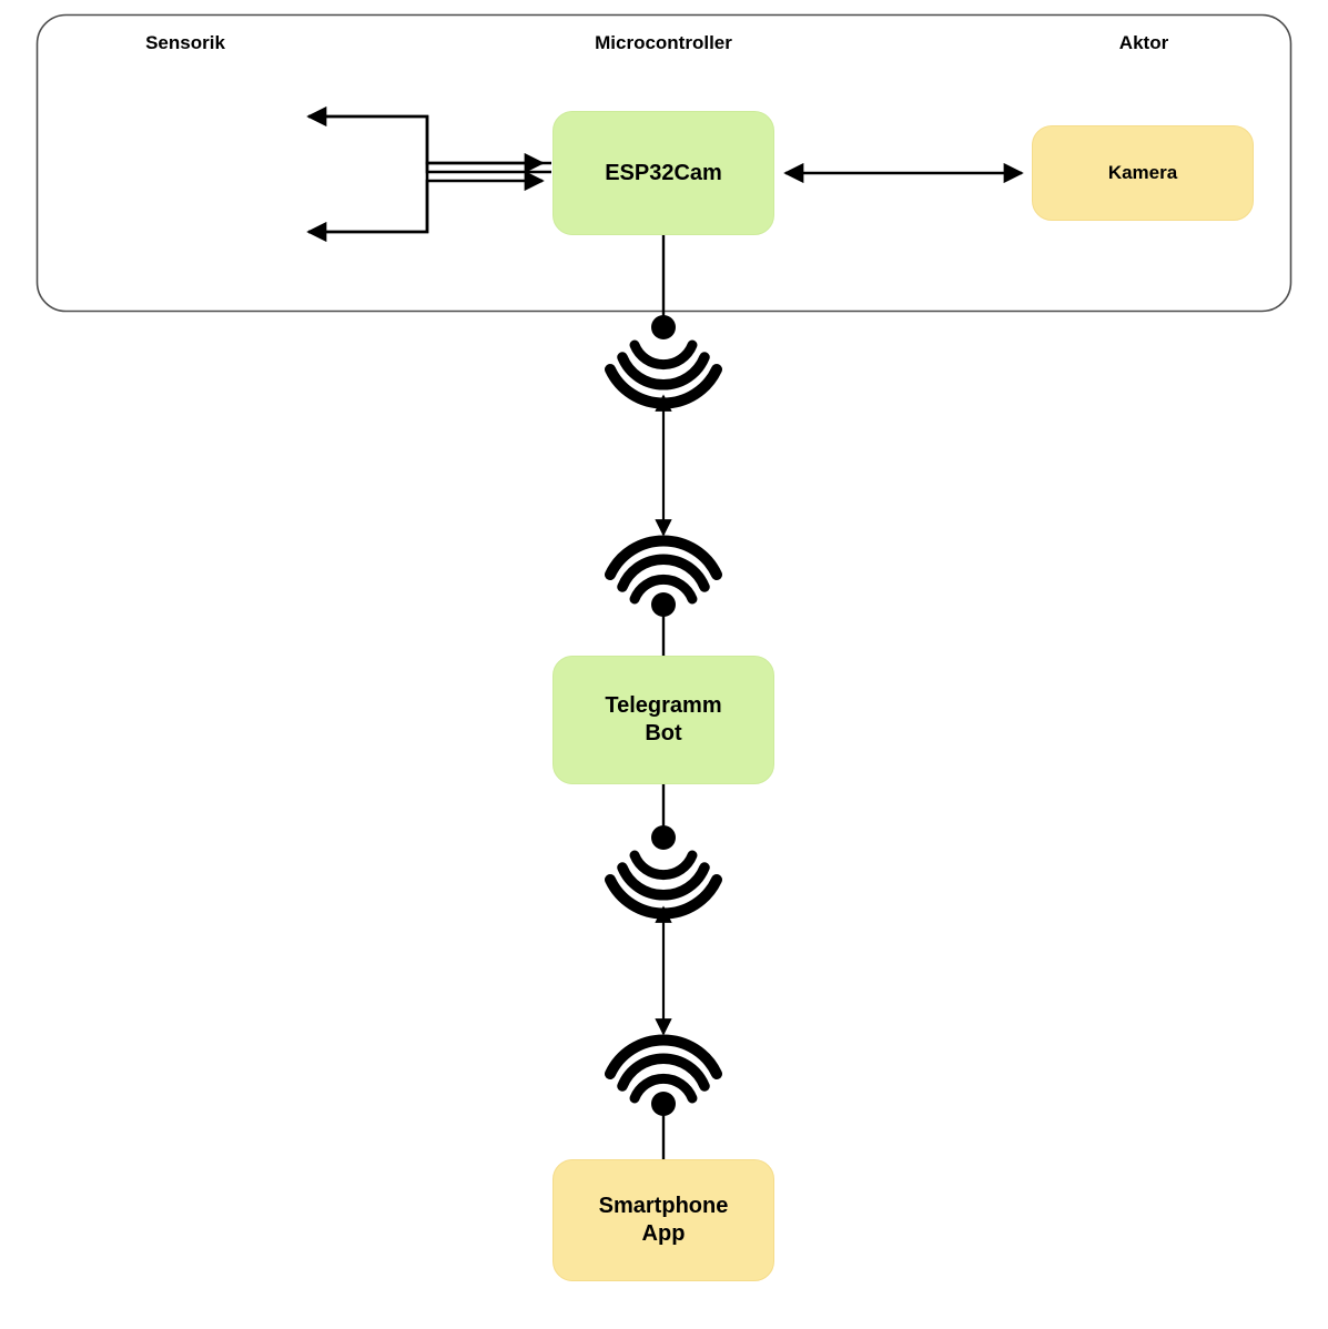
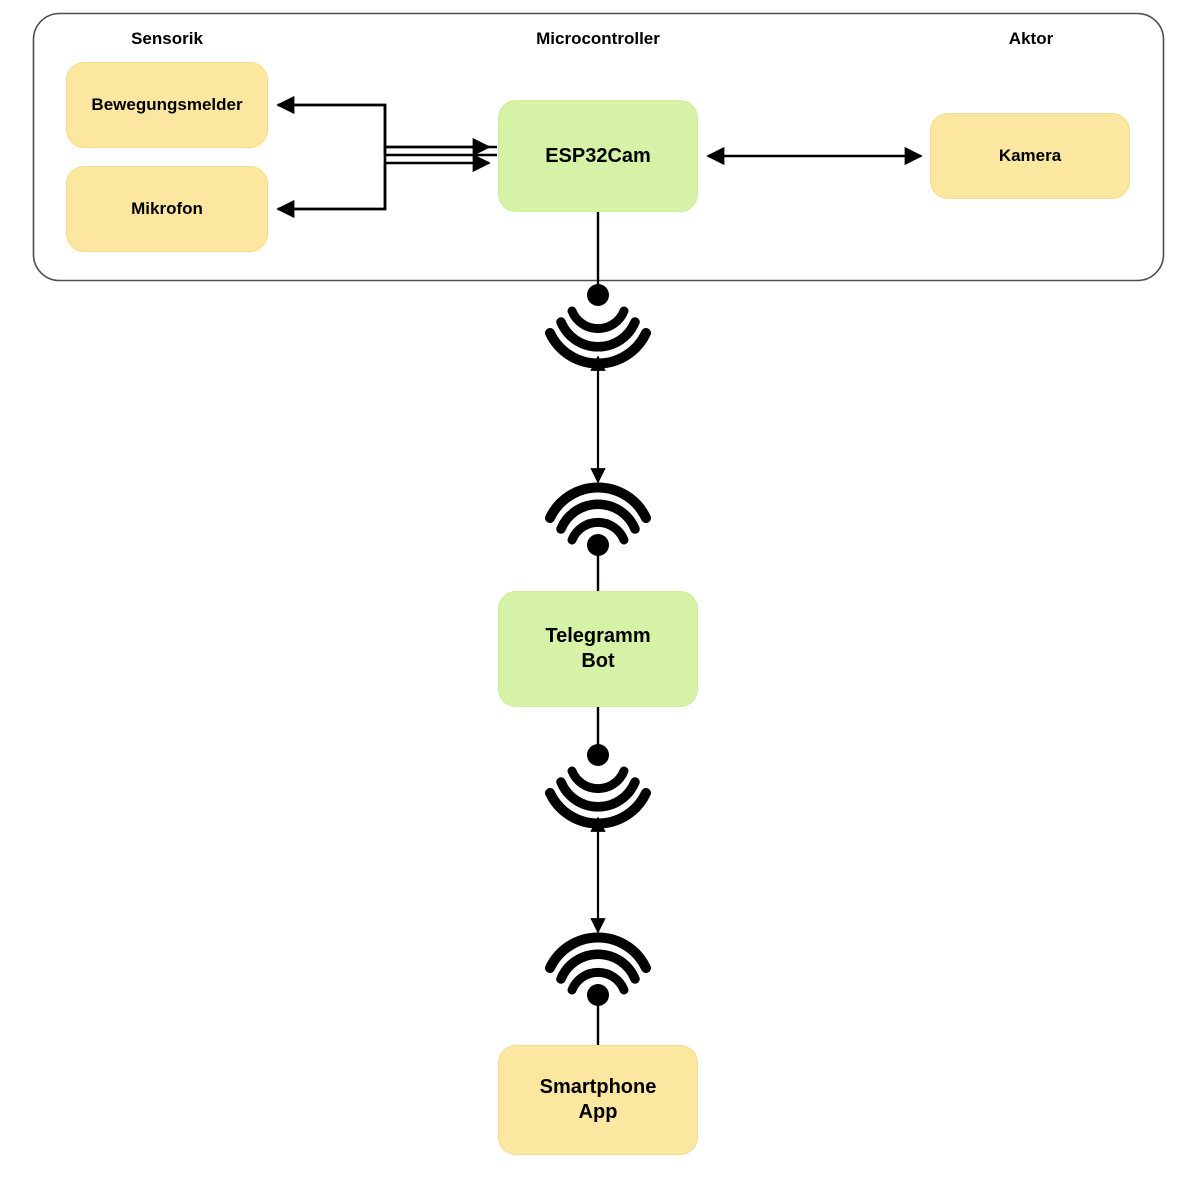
  Sensorik
  Microcontroller
  Aktor
+ Bewegungsmelder
+ Mikrofon
  ESP32Cam
  Kamera
  Telegramm
  Bot
  Smartphone
  App
